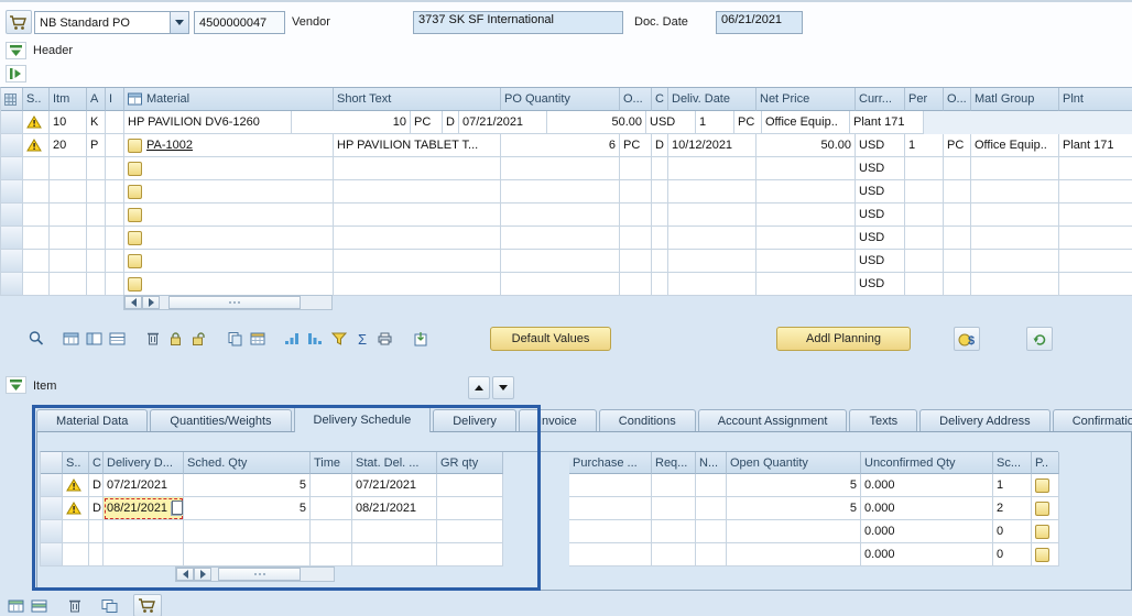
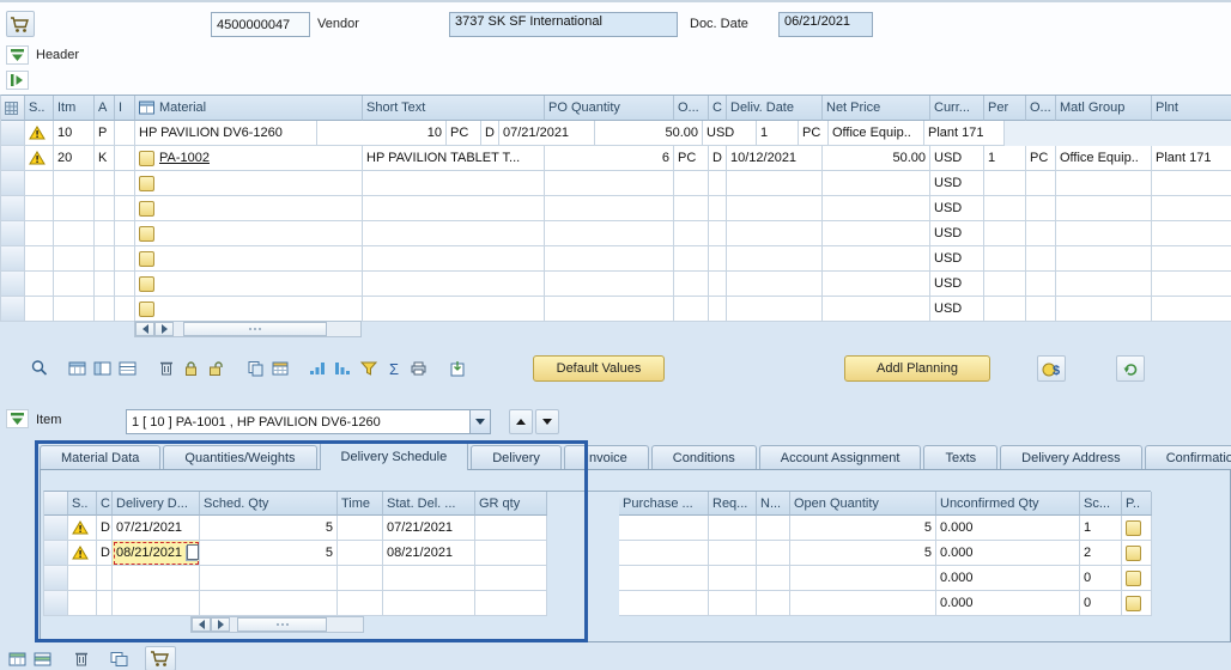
- NB Standard PO
  4500000047
  Vendor
  3737 SK SF International
  Doc. Date
  06/21/2021
  Header
  S..
  Itm
  A
  I
  Material
  Short Text
  PO Quantity
  O...
  C
  Deliv. Date
  Net Price
  Curr...
  Per
  O...
  Matl Group
  Plnt
  10
- K
+ P
  HP PAVILION DV6-1260
  10
  PC
  D
  07/21/2021
  50.00
  USD
  1
  PC
  Office Equip..
  Plant 171
  20
- P
+ K
  PA-1002
  HP PAVILION TABLET T...
  6
  PC
  D
  10/12/2021
  50.00
  USD
  1
  PC
  Office Equip..
  Plant 171
  USD
  USD
  USD
  USD
  USD
  USD
  Σ
  Default Values
  Addl Planning
  $
  Item
+ 1 [ 10 ] PA-1001 , HP PAVILION DV6-1260
  Material Data
  Quantities/Weights
  Delivery Schedule
  Delivery
  Invoice
  Conditions
  Account Assignment
  Texts
  Delivery Address
  Confirmatio
  S..
  C
  Delivery D...
  Sched. Qty
  Time
  Stat. Del. ...
  GR qty
  Purchase ...
  Req...
  N...
  Open Quantity
  Unconfirmed Qty
  Sc...
  P..
  D
  07/21/2021
  5
  07/21/2021
  5
  0.000
  1
  D
  08/21/2021
  5
  08/21/2021
  5
  0.000
  2
  0.000
  0
  0.000
  0
